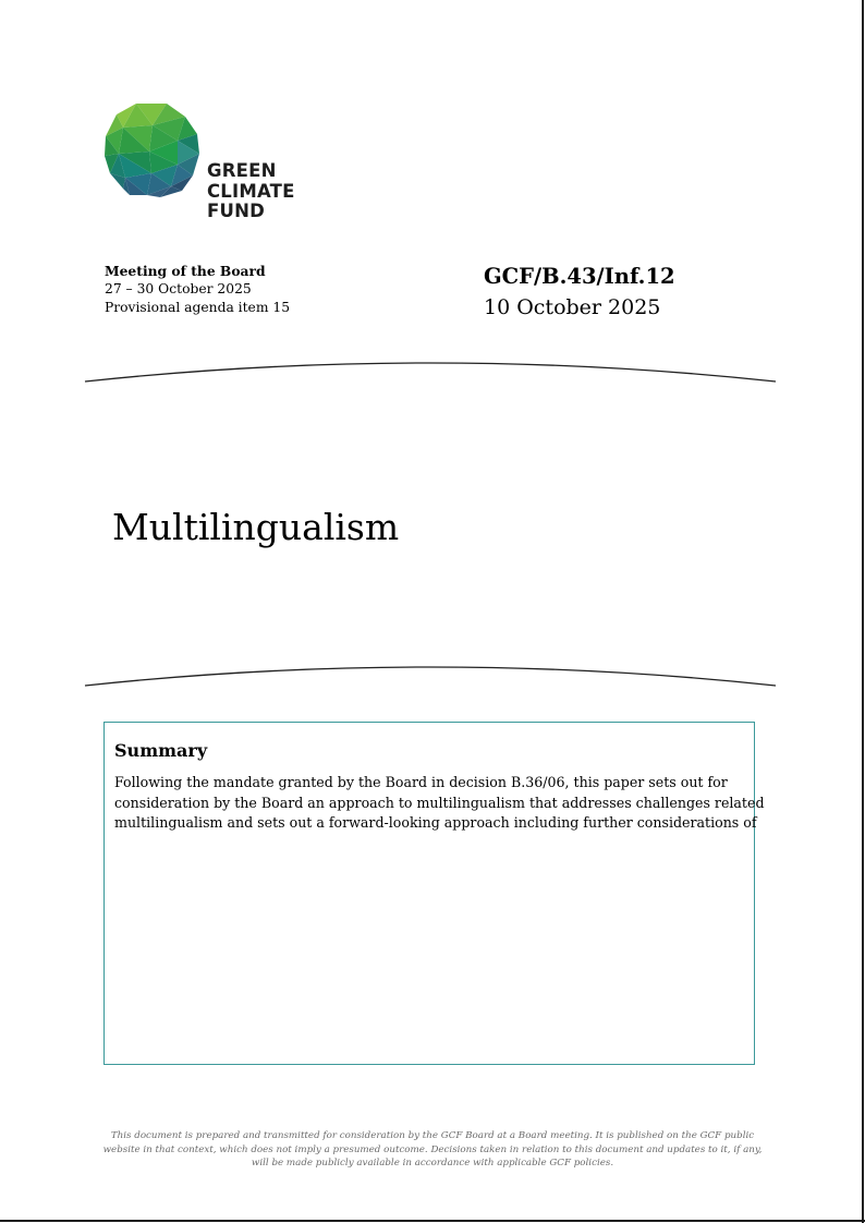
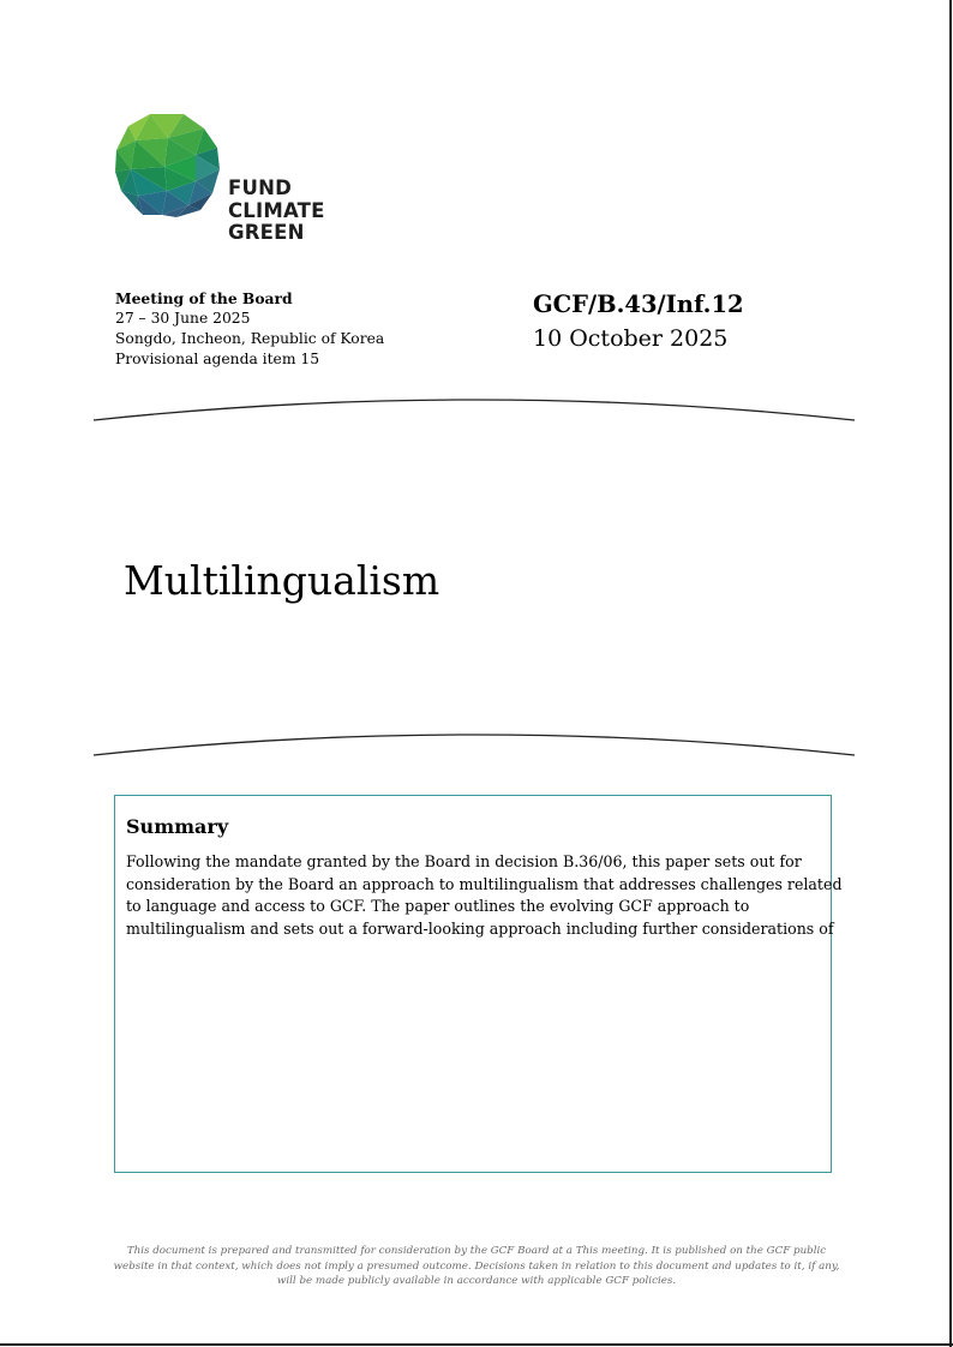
- GREEN
+ FUND
  CLIMATE
- FUND
+ GREEN
  Meeting of the Board
- 27 – 30 October 2025
+ 27 – 30 June 2025
+ Songdo, Incheon, Republic of Korea
  Provisional agenda item 15
  GCF/B.43/Inf.12
  10 October 2025
  Multilingualism
  Summary
  Following the mandate granted by the Board in decision B.36/06, this paper sets out for
  consideration by the Board an approach to multilingualism that addresses challenges related
+ to language and access to GCF. The paper outlines the evolving GCF approach to
  multilingualism and sets out a forward-looking approach including further considerations of
- This document is prepared and transmitted for consideration by the GCF Board at a Board meeting. It is published on the GCF public
+ This document is prepared and transmitted for consideration by the GCF Board at a This meeting. It is published on the GCF public
  website in that context, which does not imply a presumed outcome. Decisions taken in relation to this document and updates to it, if any,
  will be made publicly available in accordance with applicable GCF policies.
